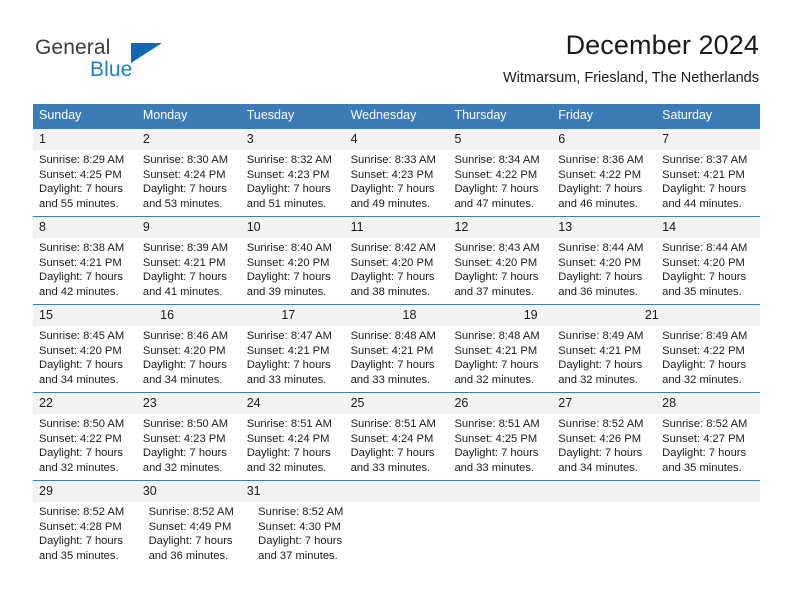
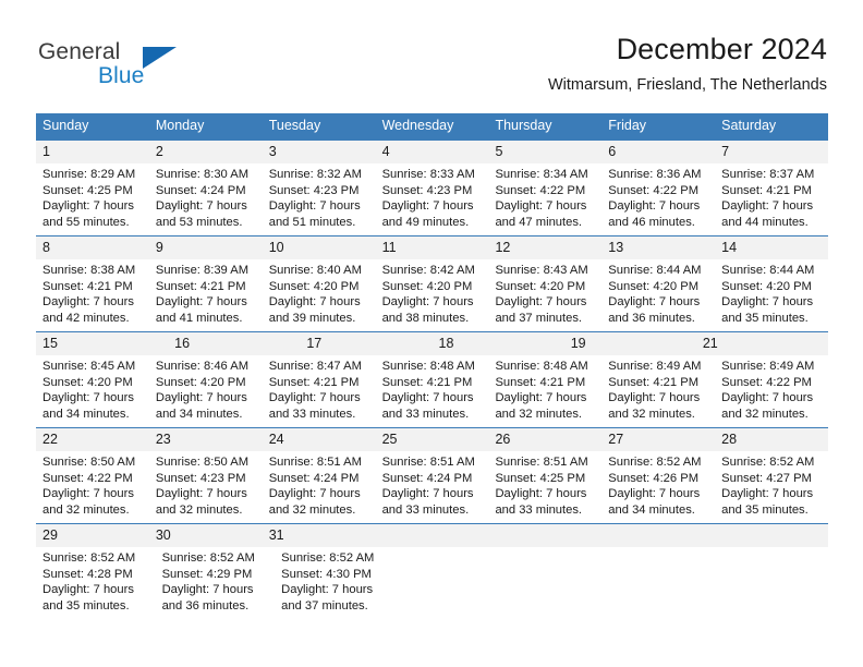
  General
  Blue
  December 2024
  Witmarsum, Friesland, The Netherlands
  Sunday
  Monday
  Tuesday
  Wednesday
  Thursday
  Friday
  Saturday
  1
  2
  3
  4
  5
  6
  7
  Sunrise: 8:29 AM
  Sunset: 4:25 PM
  Daylight: 7 hours
  and 55 minutes.
  Sunrise: 8:30 AM
  Sunset: 4:24 PM
  Daylight: 7 hours
  and 53 minutes.
  Sunrise: 8:32 AM
  Sunset: 4:23 PM
  Daylight: 7 hours
  and 51 minutes.
  Sunrise: 8:33 AM
  Sunset: 4:23 PM
  Daylight: 7 hours
  and 49 minutes.
  Sunrise: 8:34 AM
  Sunset: 4:22 PM
  Daylight: 7 hours
  and 47 minutes.
  Sunrise: 8:36 AM
  Sunset: 4:22 PM
  Daylight: 7 hours
  and 46 minutes.
  Sunrise: 8:37 AM
  Sunset: 4:21 PM
  Daylight: 7 hours
  and 44 minutes.
  8
  9
  10
  11
  12
  13
  14
  Sunrise: 8:38 AM
  Sunset: 4:21 PM
  Daylight: 7 hours
  and 42 minutes.
  Sunrise: 8:39 AM
  Sunset: 4:21 PM
  Daylight: 7 hours
  and 41 minutes.
  Sunrise: 8:40 AM
  Sunset: 4:20 PM
  Daylight: 7 hours
  and 39 minutes.
  Sunrise: 8:42 AM
  Sunset: 4:20 PM
  Daylight: 7 hours
  and 38 minutes.
  Sunrise: 8:43 AM
  Sunset: 4:20 PM
  Daylight: 7 hours
  and 37 minutes.
  Sunrise: 8:44 AM
  Sunset: 4:20 PM
  Daylight: 7 hours
  and 36 minutes.
  Sunrise: 8:44 AM
  Sunset: 4:20 PM
  Daylight: 7 hours
  and 35 minutes.
  15
  16
  17
  18
  19
  21
  Sunrise: 8:45 AM
  Sunset: 4:20 PM
  Daylight: 7 hours
  and 34 minutes.
  Sunrise: 8:46 AM
  Sunset: 4:20 PM
  Daylight: 7 hours
  and 34 minutes.
  Sunrise: 8:47 AM
  Sunset: 4:21 PM
  Daylight: 7 hours
  and 33 minutes.
  Sunrise: 8:48 AM
  Sunset: 4:21 PM
  Daylight: 7 hours
  and 33 minutes.
  Sunrise: 8:48 AM
  Sunset: 4:21 PM
  Daylight: 7 hours
  and 32 minutes.
  Sunrise: 8:49 AM
  Sunset: 4:21 PM
  Daylight: 7 hours
  and 32 minutes.
  Sunrise: 8:49 AM
  Sunset: 4:22 PM
  Daylight: 7 hours
  and 32 minutes.
  22
  23
  24
  25
  26
  27
  28
  Sunrise: 8:50 AM
  Sunset: 4:22 PM
  Daylight: 7 hours
  and 32 minutes.
  Sunrise: 8:50 AM
  Sunset: 4:23 PM
  Daylight: 7 hours
  and 32 minutes.
  Sunrise: 8:51 AM
  Sunset: 4:24 PM
  Daylight: 7 hours
  and 32 minutes.
  Sunrise: 8:51 AM
  Sunset: 4:24 PM
  Daylight: 7 hours
  and 33 minutes.
  Sunrise: 8:51 AM
  Sunset: 4:25 PM
  Daylight: 7 hours
  and 33 minutes.
  Sunrise: 8:52 AM
  Sunset: 4:26 PM
  Daylight: 7 hours
  and 34 minutes.
  Sunrise: 8:52 AM
  Sunset: 4:27 PM
  Daylight: 7 hours
  and 35 minutes.
  29
  30
  31
  Sunrise: 8:52 AM
  Sunset: 4:28 PM
  Daylight: 7 hours
  and 35 minutes.
  Sunrise: 8:52 AM
- Sunset: 4:49 PM
+ Sunset: 4:29 PM
  Daylight: 7 hours
  and 36 minutes.
  Sunrise: 8:52 AM
  Sunset: 4:30 PM
  Daylight: 7 hours
  and 37 minutes.
